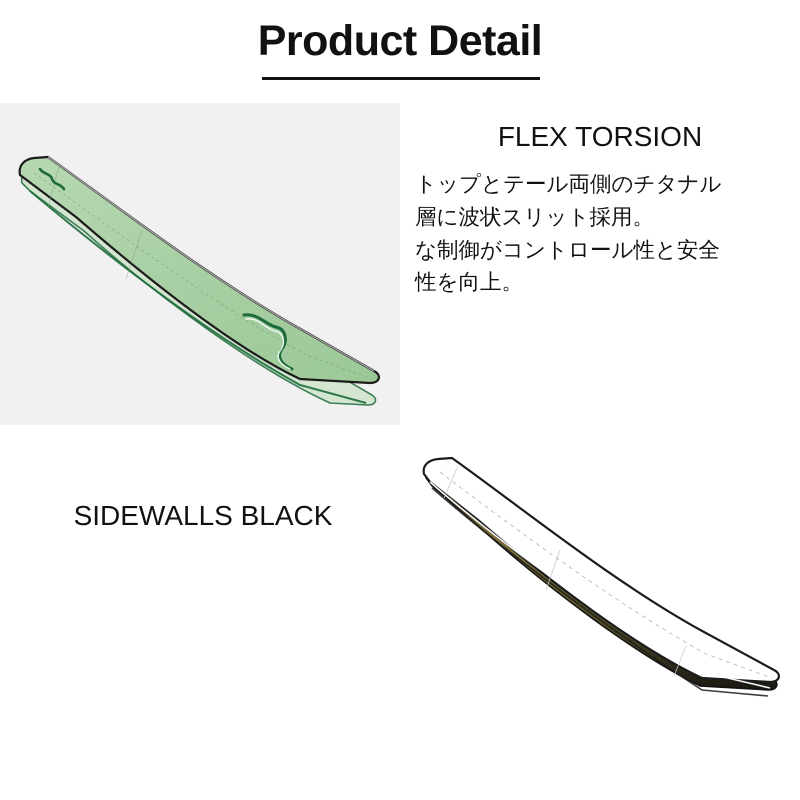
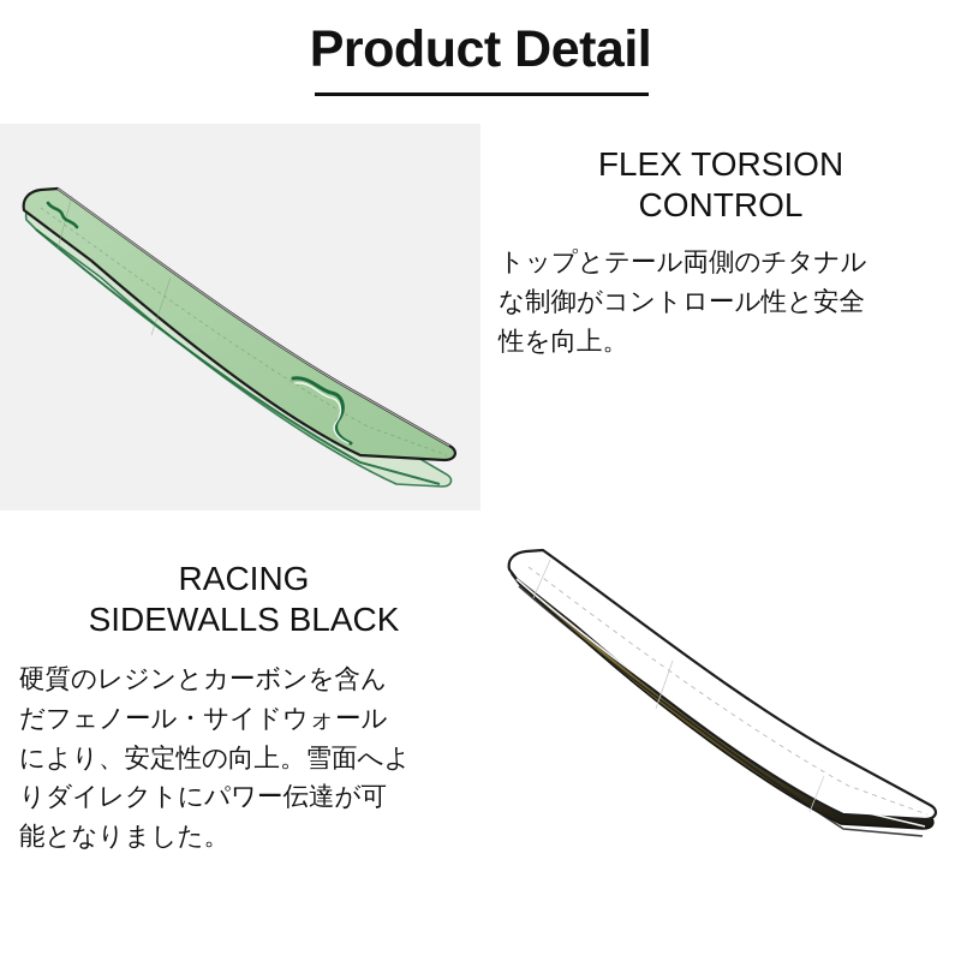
  Product Detail
  FLEX TORSION
+ CONTROL
  トップとテール両側のチタナル
- 層に波状スリット採用。
  な制御がコントロール性と安全
  性を向上。
+ RACING
  SIDEWALLS BLACK
+ 硬質のレジンとカーボンを含ん
+ だフェノール・サイドウォール
+ により、安定性の向上。雪面へよ
+ りダイレクトにパワー伝達が可
+ 能となりました。
